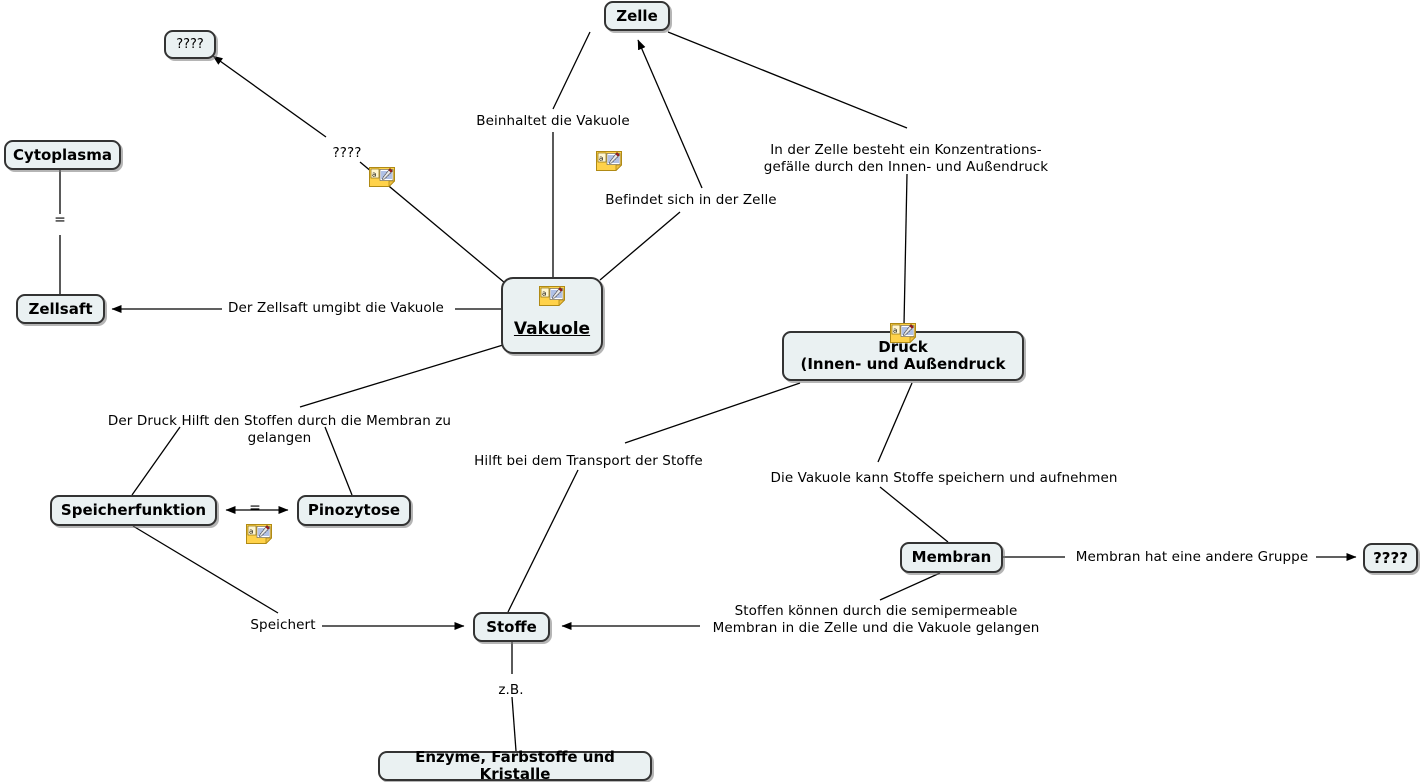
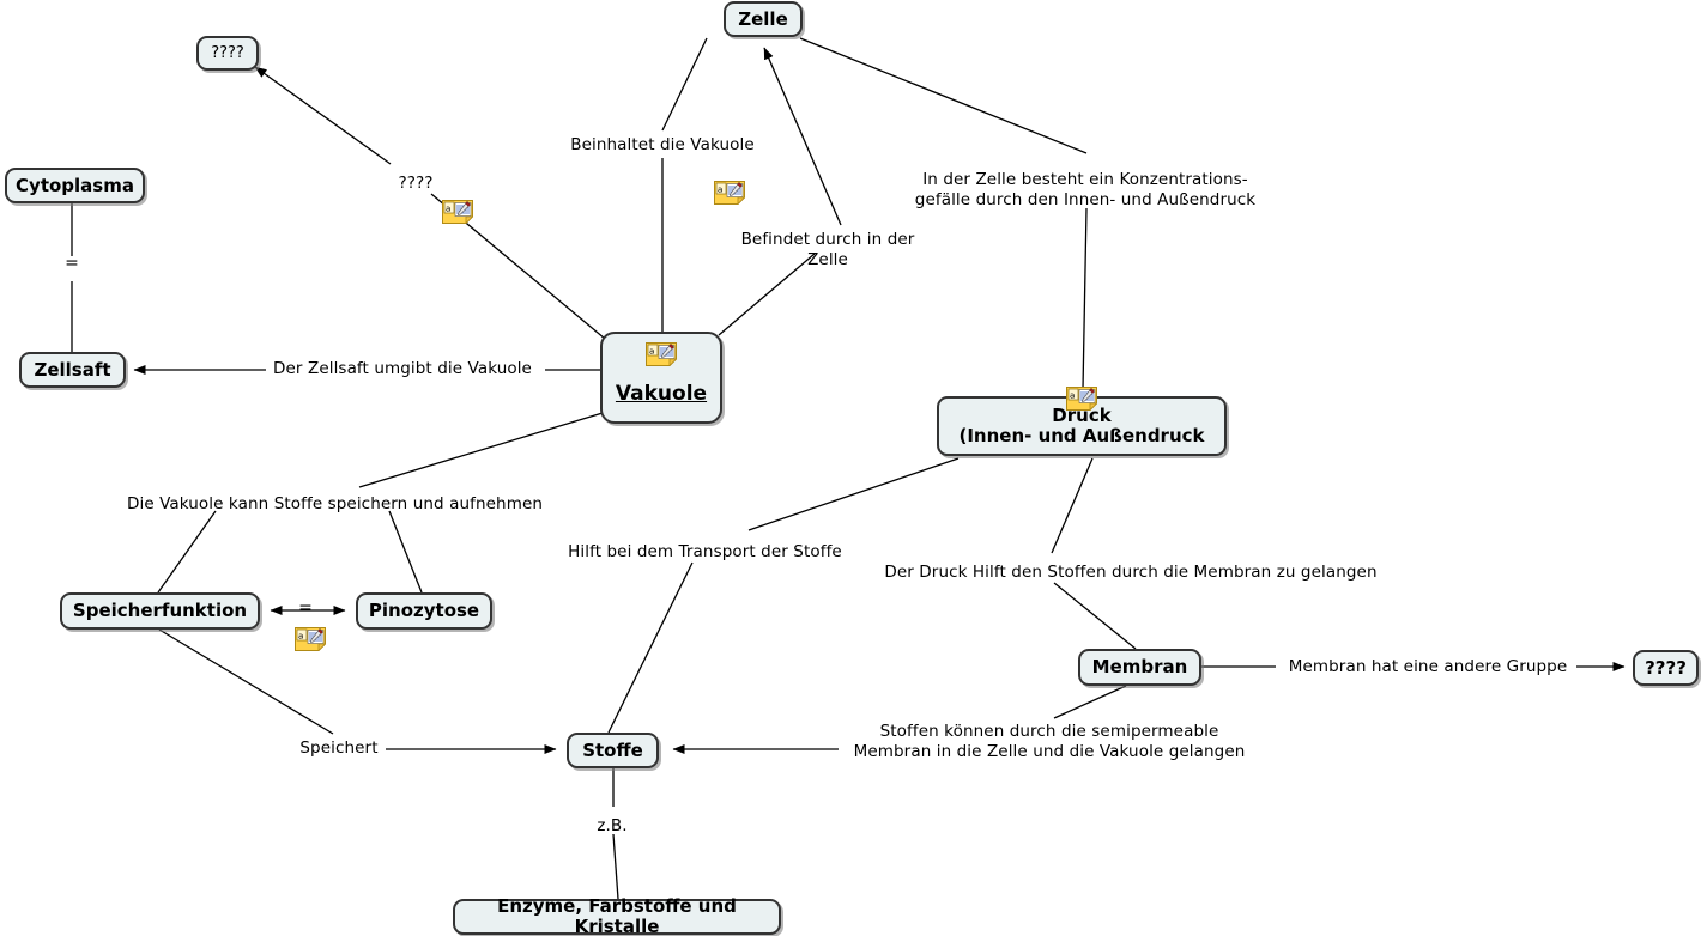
  Zelle
  ????
  Cytoplasma
  Zellsaft
  Vakuole
  Druck
  (Innen- und Außendruck
  Speicherfunktion
  Pinozytose
  Membran
  ????
  Stoffe
  Enzyme, Farbstoffe und Kristalle
  Beinhaltet die Vakuole
  ????
- Befindet sich in der Zelle
+ Befindet durch in der Zelle
  In der Zelle besteht ein Konzentrations-
  gefälle durch den Innen- und Außendruck
  Der Zellsaft umgibt die Vakuole
- Der Druck Hilft den Stoffen durch die Membran zu gelangen
+ Die Vakuole kann Stoffe speichern und aufnehmen
  Hilft bei dem Transport der Stoffe
- Die Vakuole kann Stoffe speichern und aufnehmen
+ Der Druck Hilft den Stoffen durch die Membran zu gelangen
  =
  =
  Membran hat eine andere Gruppe
  Speichert
  Stoffen können durch die semipermeable
  Membran in die Zelle und die Vakuole gelangen
  z.B.
  a
  a
  a
  a
  a
